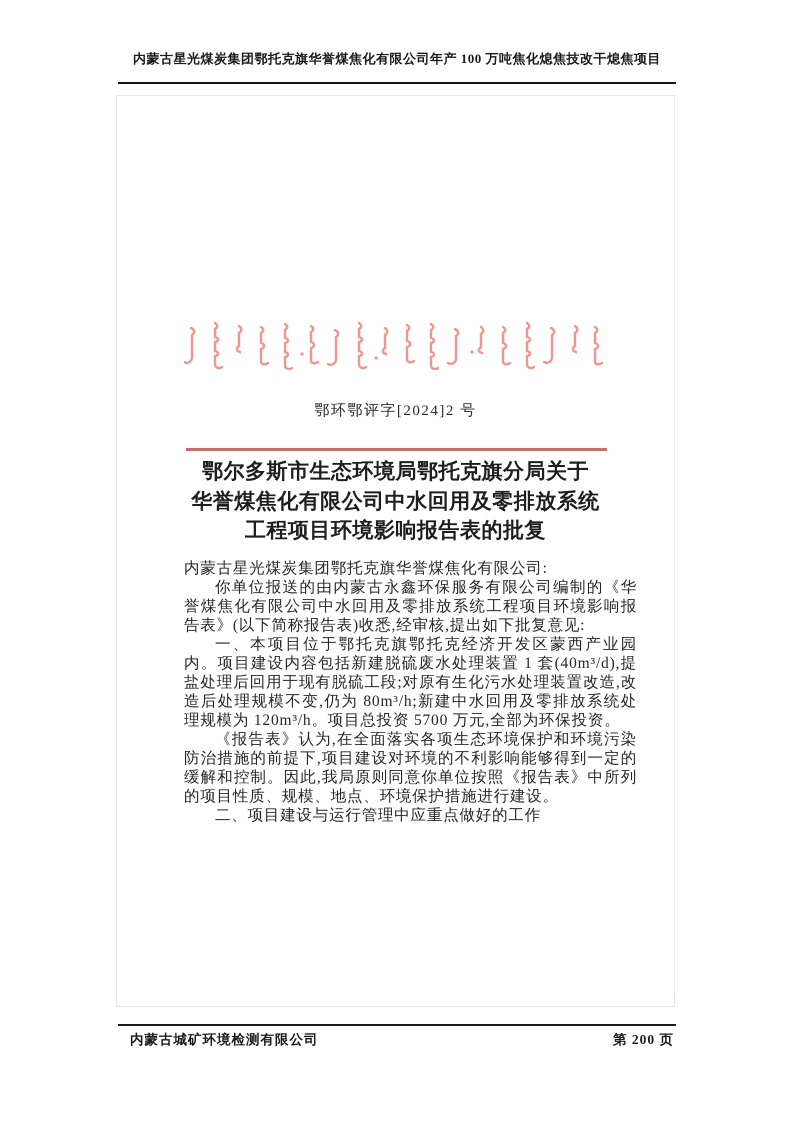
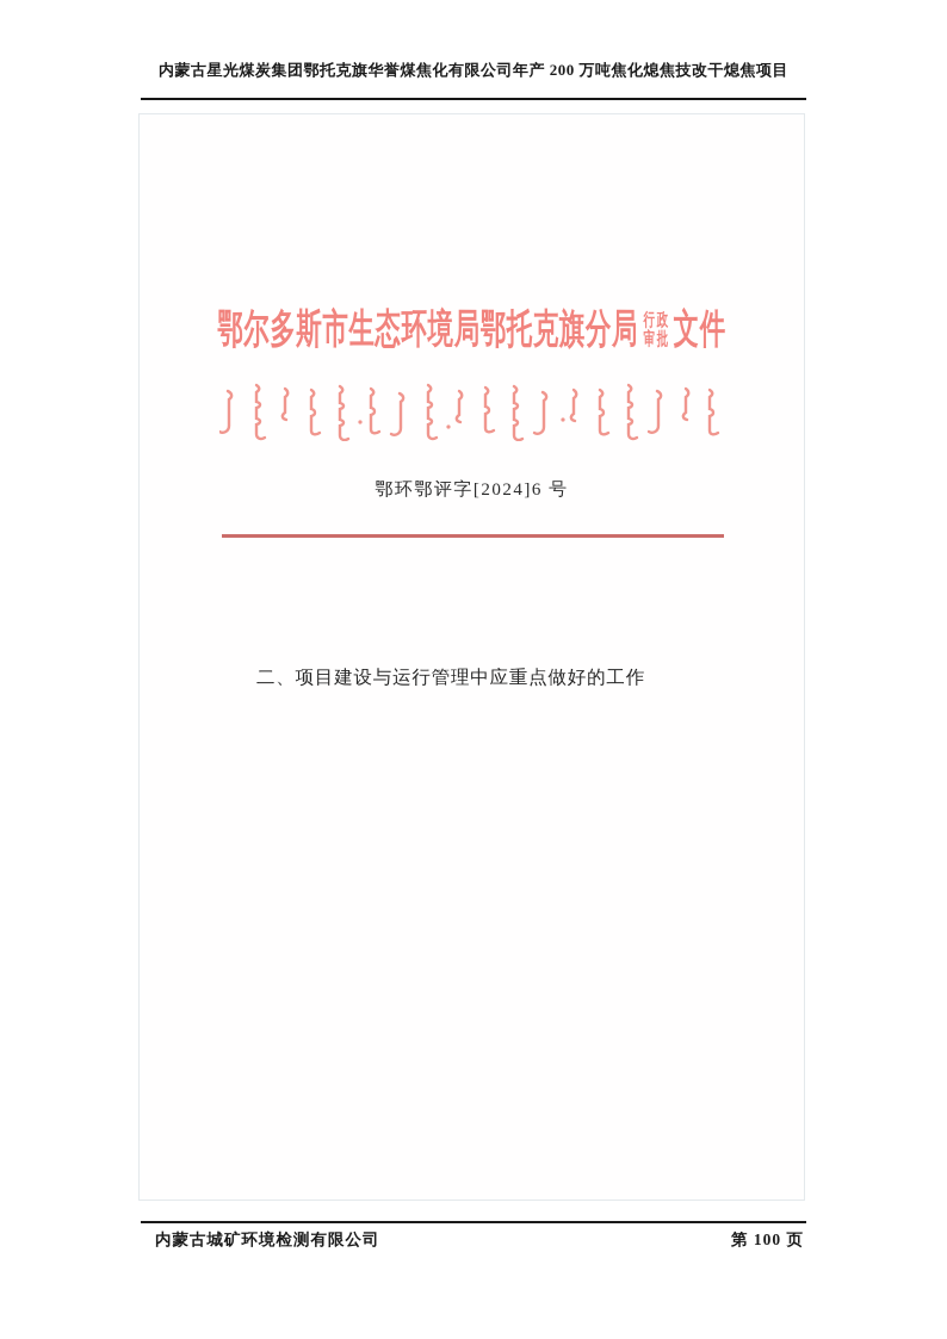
- 内蒙古星光煤炭集团鄂托克旗华誉煤焦化有限公司年产 100 万吨焦化熄焦技改干熄焦项目
+ 内蒙古星光煤炭集团鄂托克旗华誉煤焦化有限公司年产 200 万吨焦化熄焦技改干熄焦项目
+ 鄂尔多斯市生态环境局鄂托克旗分局
+ 行
+ 政
+ 审
+ 批
+ 文件
- 鄂环鄂评字[2024]2 号
+ 鄂环鄂评字[2024]6 号
- 鄂尔多斯市生态环境局鄂托克旗分局关于
- 华誉煤焦化有限公司中水回用及零排放系统
- 工程项目环境影响报告表的批复
- 内蒙古星光煤炭集团鄂托克旗华誉煤焦化有限公司:
- 你单位报送的由内蒙古永鑫环保服务有限公司编制的《华誉煤焦化有限公司中水回用及零排放系统工程项目环境影响报告表》(以下简称报告表)收悉,经审核,提出如下批复意见:
- 一、本项目位于鄂托克旗鄂托克经济开发区蒙西产业园内。项目建设内容包括新建脱硫废水处理装置 1 套(40m³/d),提盐处理后回用于现有脱硫工段;对原有生化污水处理装置改造,改造后处理规模不变,仍为 80m³/h;新建中水回用及零排放系统处理规模为 120m³/h。项目总投资 5700 万元,全部为环保投资。
- 《报告表》认为,在全面落实各项生态环境保护和环境污染防治措施的前提下,项目建设对环境的不利影响能够得到一定的缓解和控制。因此,我局原则同意你单位按照《报告表》中所列的项目性质、规模、地点、环境保护措施进行建设。
  二、项目建设与运行管理中应重点做好的工作
  内蒙古城矿环境检测有限公司
- 第 200 页
+ 第 100 页
